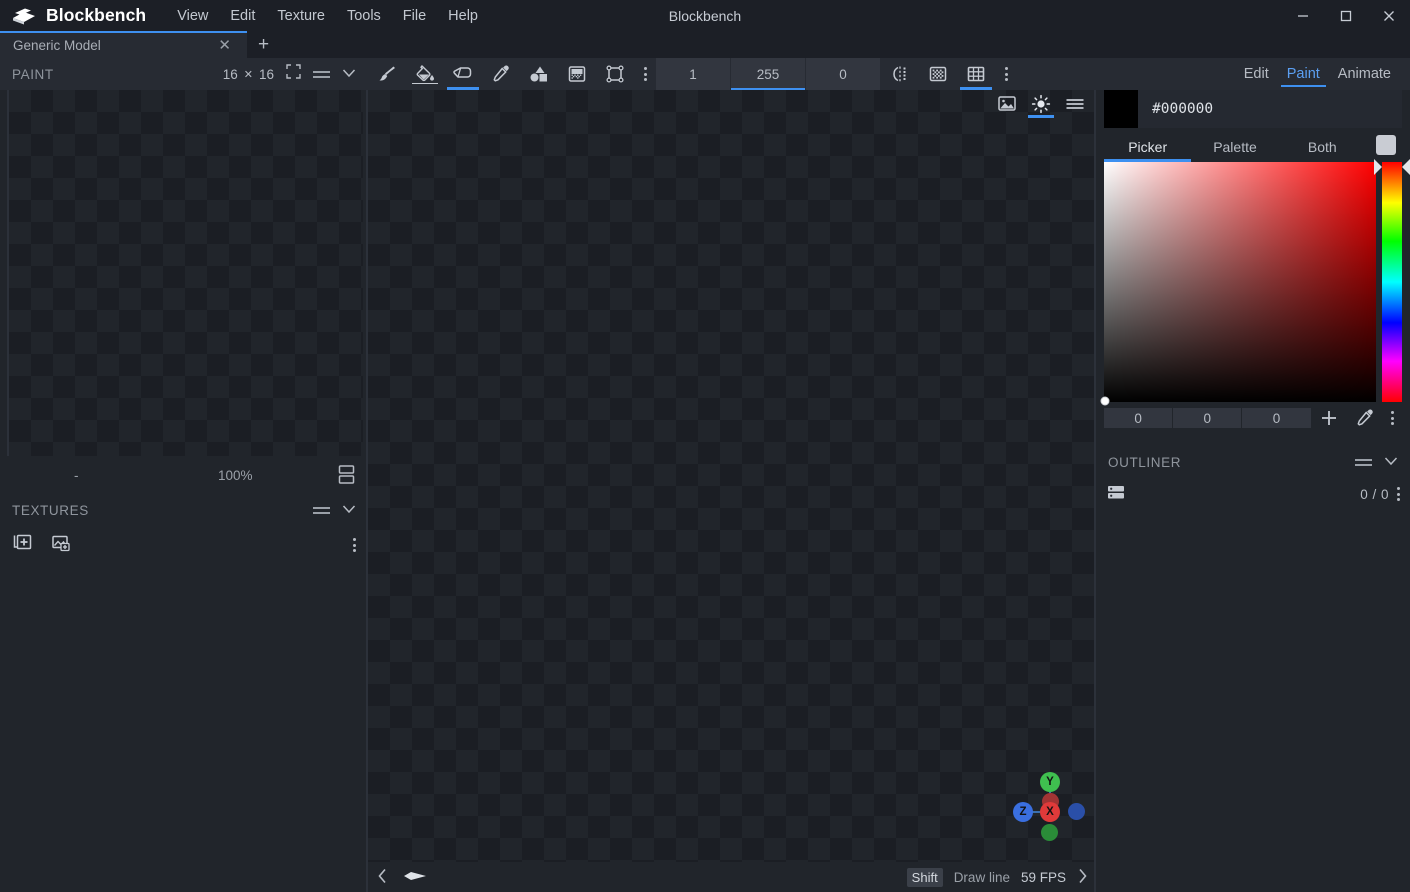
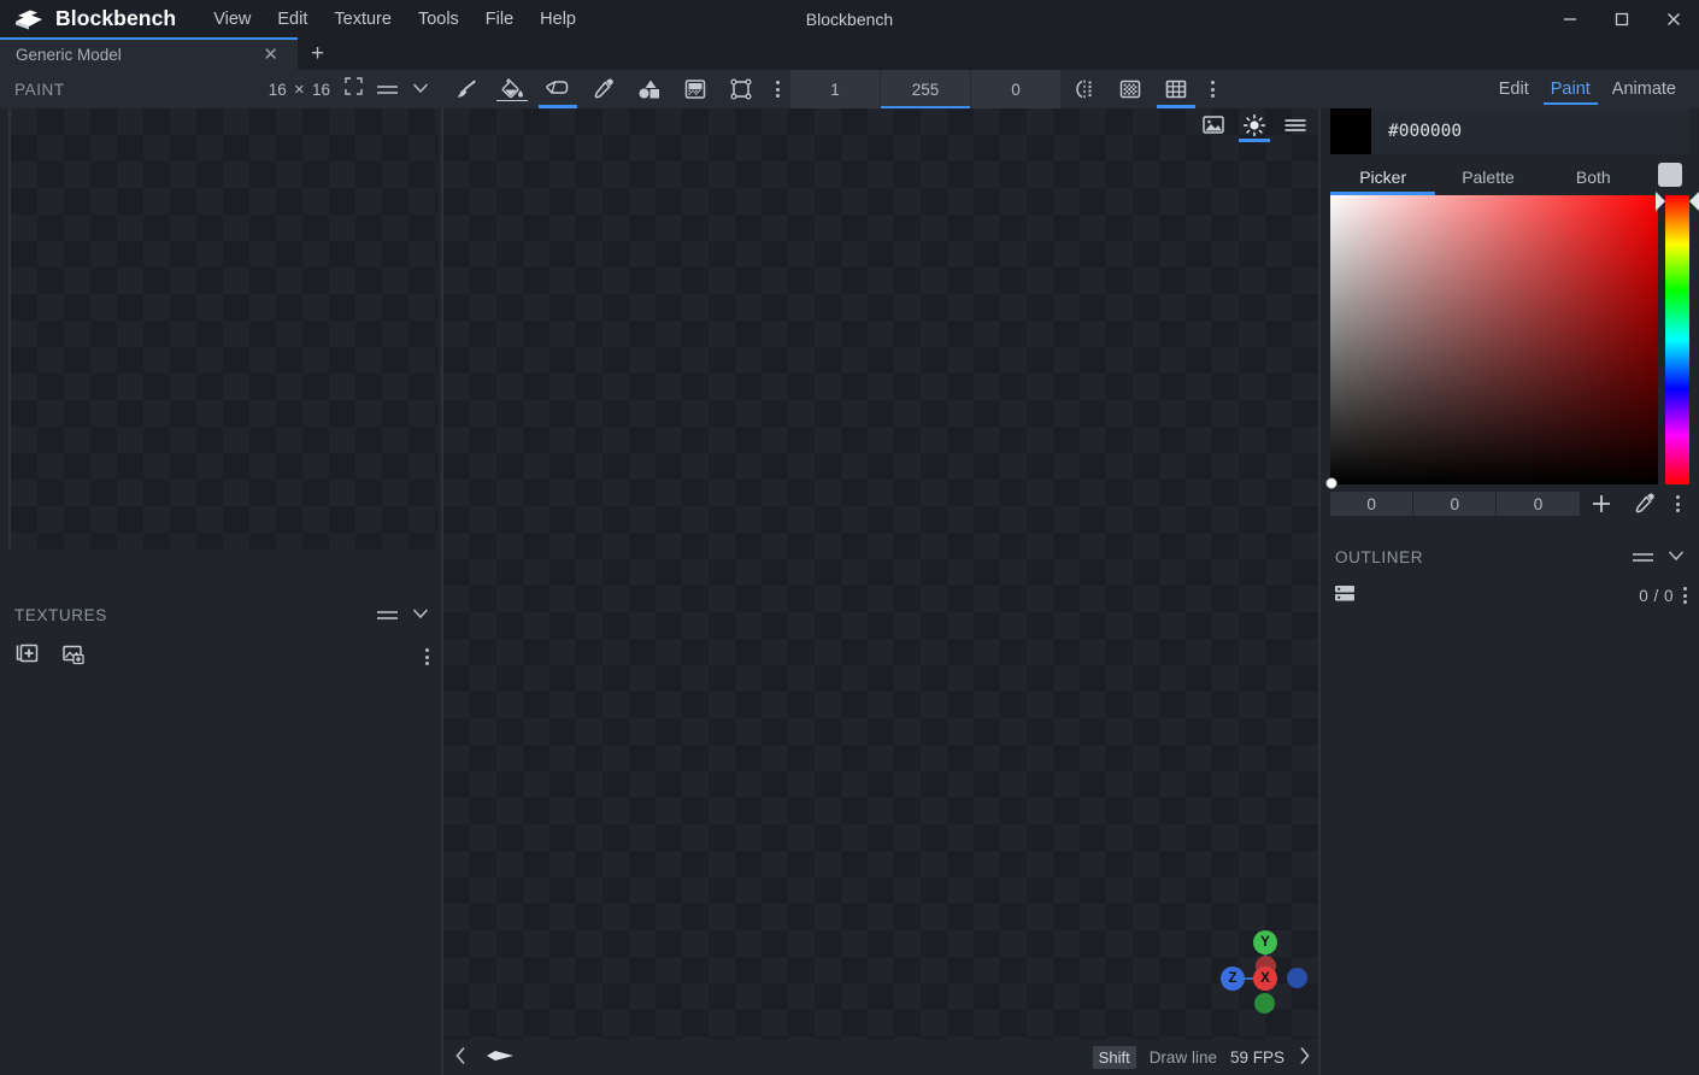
  Blockbench
  View
  Edit
  Texture
  Tools
  File
  Help
  Blockbench
  Generic Model
  ✕
  +
  PAINT
  16
  ✕
  16
  1
  255
  0
  Edit
  Paint
  Animate
- -
- 100%
  TEXTURES
  Y
  X
  Z
  Shift
  Draw line
  59 FPS
  #000000
  Picker
  Palette
  Both
  0
  0
  0
  OUTLINER
  0 / 0
